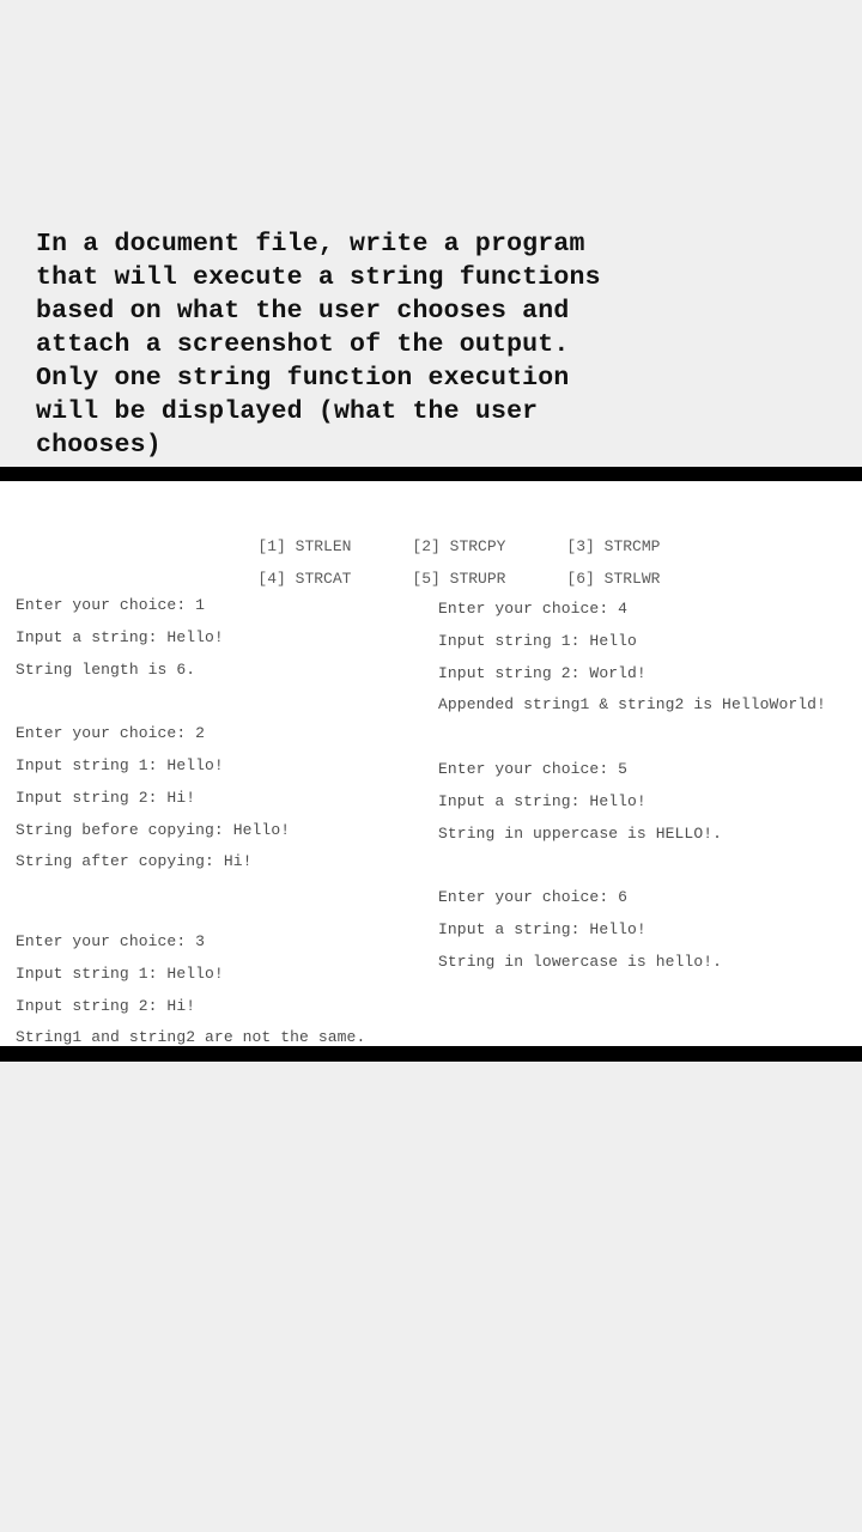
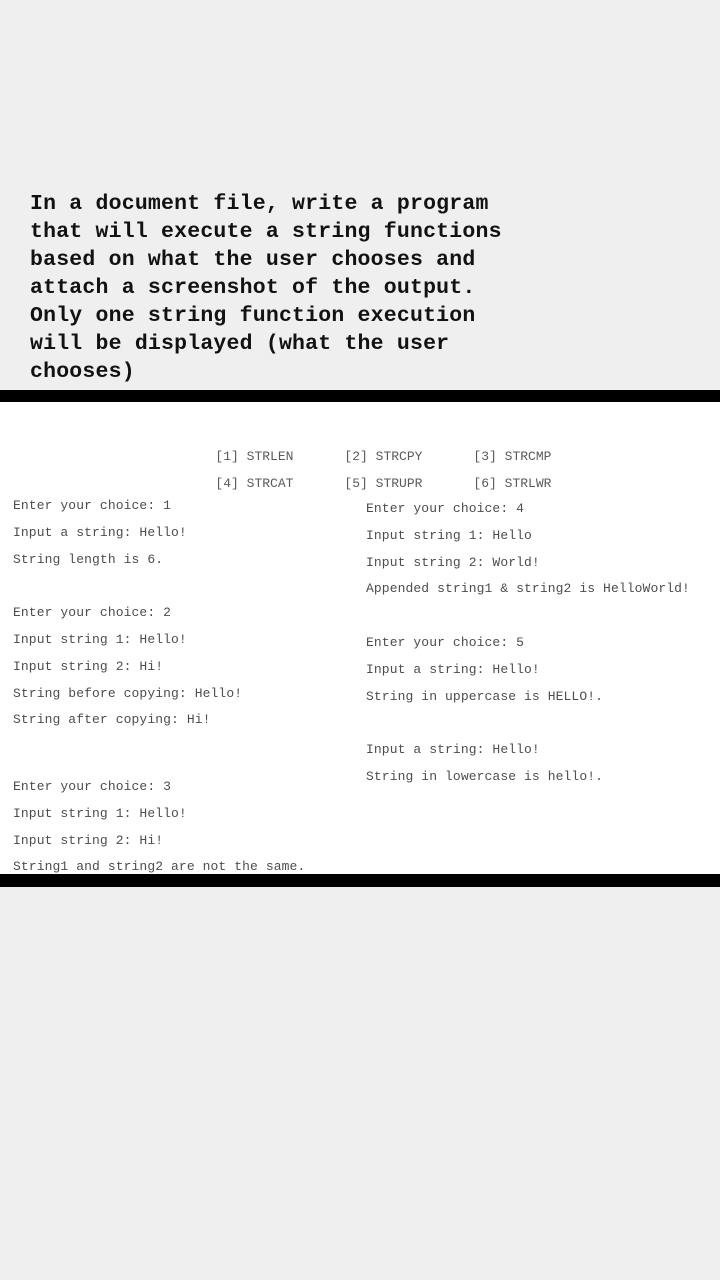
  In a document file, write a program
  that will execute a string functions
  based on what the user chooses and
  attach a screenshot of the output.
  Only one string function execution
  will be displayed (what the user
  chooses)
  [1] STRLEN [2] STRCPY [3] STRCMP
  [4] STRCAT [5] STRUPR [6] STRLWR
  Enter your choice: 1
  Input a string: Hello!
  String length is 6.
  Enter your choice: 2
  Input string 1: Hello!
  Input string 2: Hi!
  String before copying: Hello!
  String after copying: Hi!
  Enter your choice: 3
  Input string 1: Hello!
  Input string 2: Hi!
  String1 and string2 are not the same.
  Enter your choice: 4
  Input string 1: Hello
  Input string 2: World!
  Appended string1 & string2 is HelloWorld!
  Enter your choice: 5
  Input a string: Hello!
  String in uppercase is HELLO!.
- Enter your choice: 6
  Input a string: Hello!
  String in lowercase is hello!.
